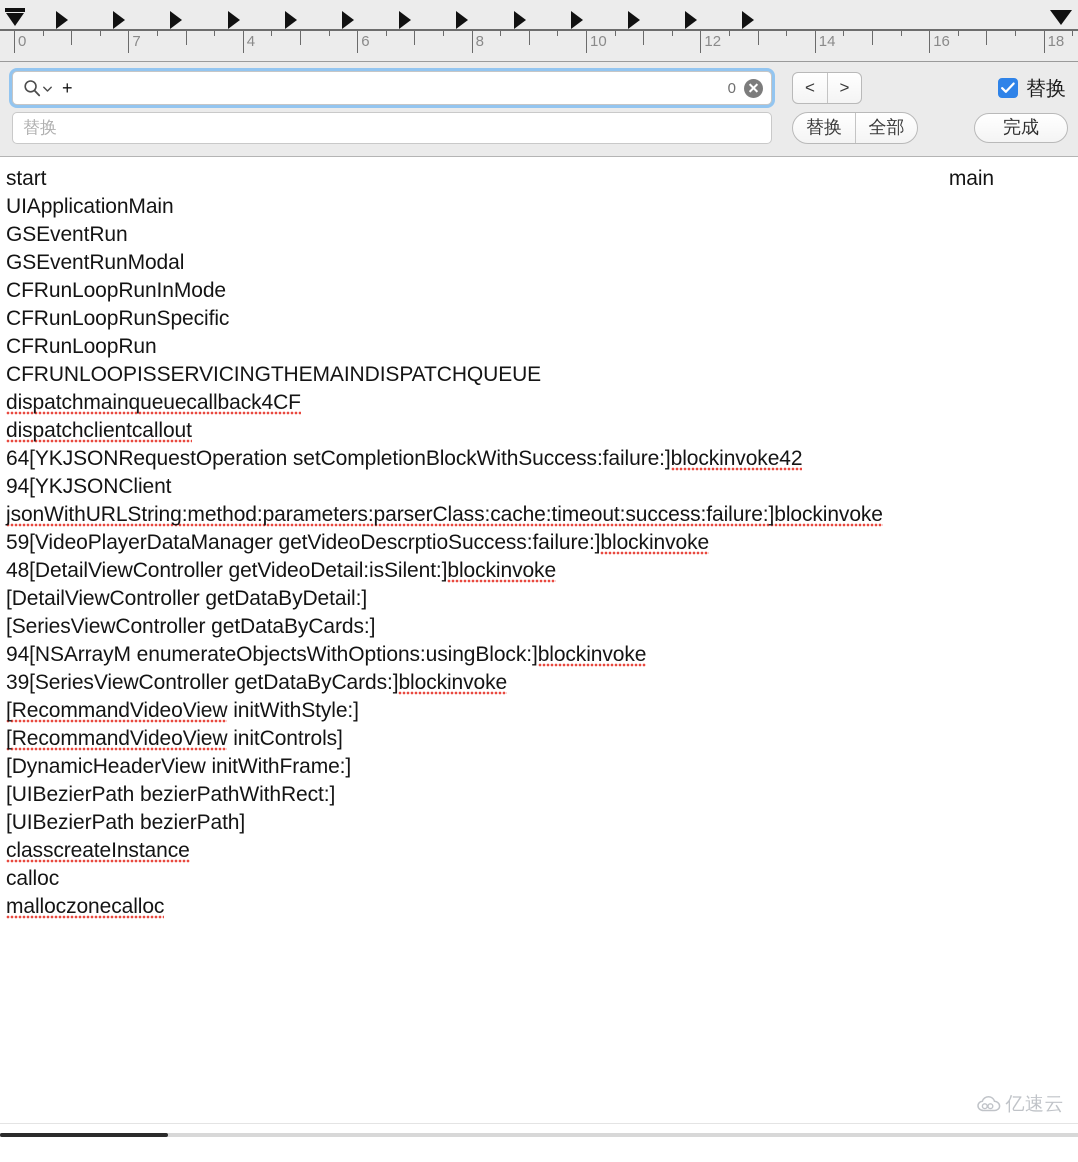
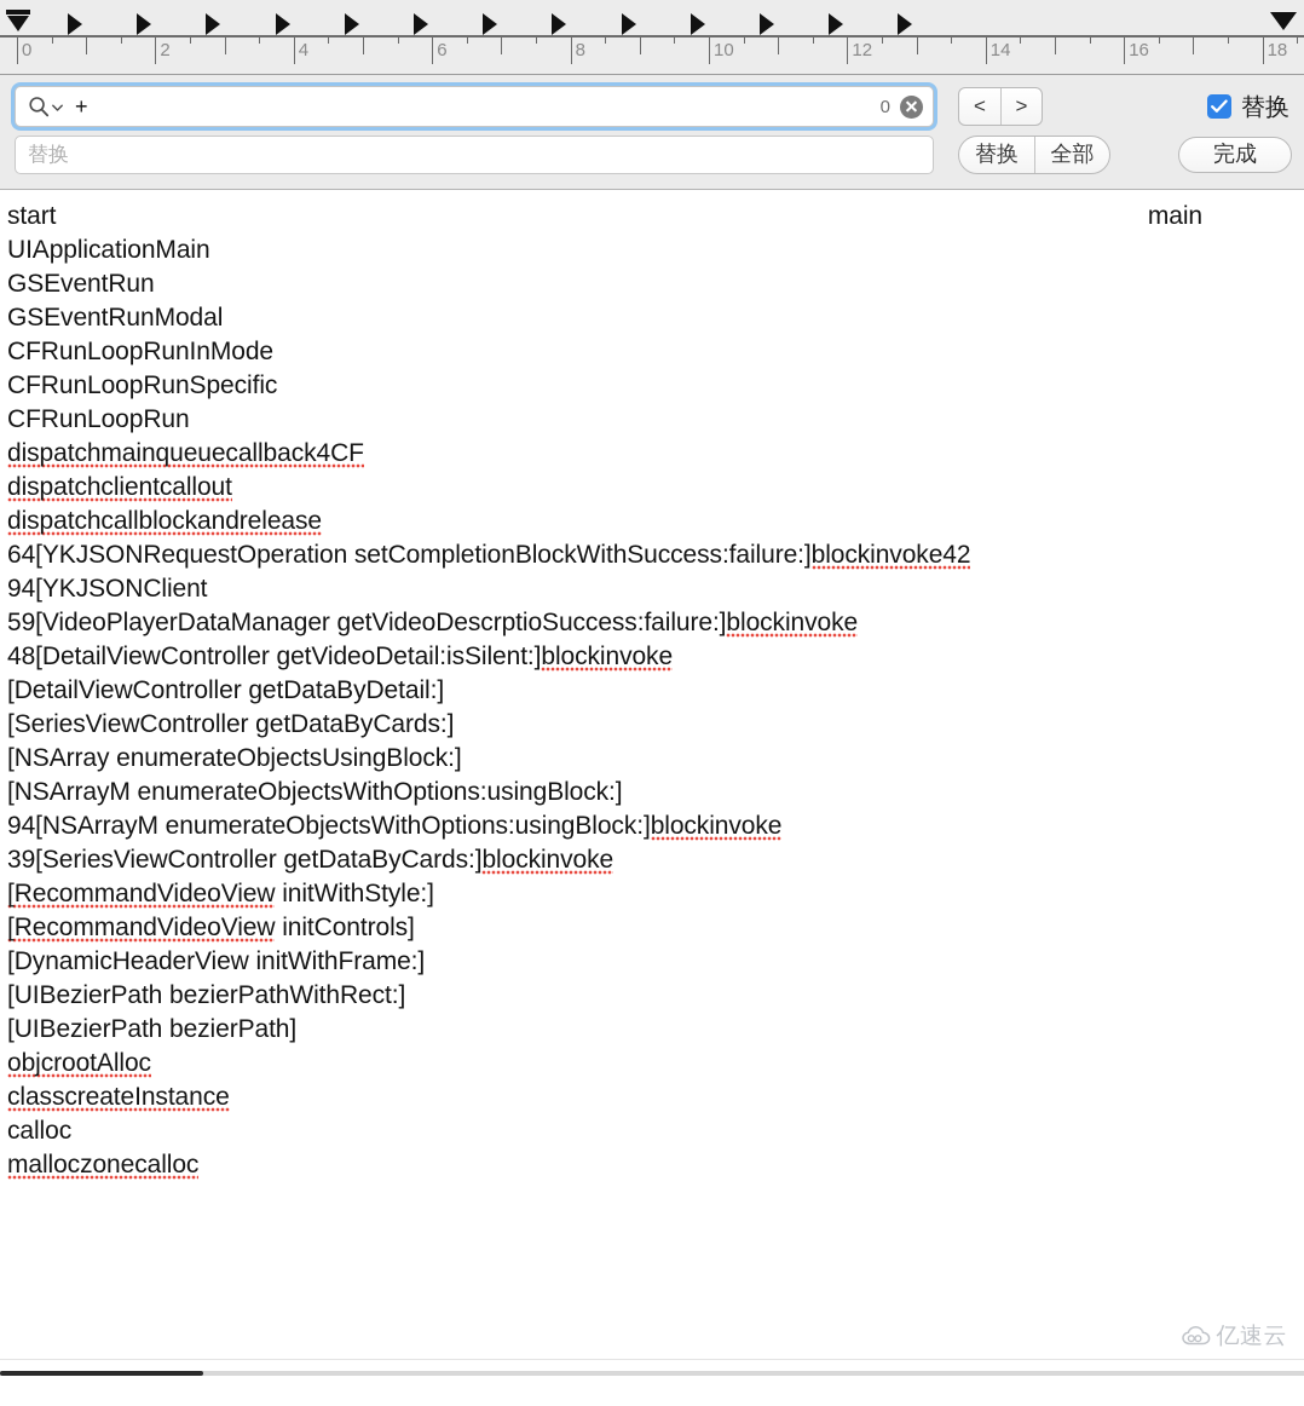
  0
- 7
+ 2
  4
  6
  8
  10
  12
  14
  16
  18
  +
  0
  <
  >
  替换
  替换
  替换
  全部
  完成
  start
  main
  UIApplicationMain
  GSEventRun
  GSEventRunModal
  CFRunLoopRunInMode
  CFRunLoopRunSpecific
  CFRunLoopRun
- CFRUNLOOPISSERVICINGTHEMAINDISPATCHQUEUE
  dispatchmainqueuecallback4CF
  dispatchclientcallout
+ dispatchcallblockandrelease
  64[YKJSONRequestOperation setCompletionBlockWithSuccess:failure:]blockinvoke42
  94[YKJSONClient
- jsonWithURLString:method:parameters:parserClass:cache:timeout:success:failure:]blockinvoke
  59[VideoPlayerDataManager getVideoDescrptioSuccess:failure:]blockinvoke
  48[DetailViewController getVideoDetail:isSilent:]blockinvoke
  [DetailViewController getDataByDetail:]
  [SeriesViewController getDataByCards:]
+ [NSArray enumerateObjectsUsingBlock:]
+ [NSArrayM enumerateObjectsWithOptions:usingBlock:]
  94[NSArrayM enumerateObjectsWithOptions:usingBlock:]blockinvoke
  39[SeriesViewController getDataByCards:]blockinvoke
  [RecommandVideoView initWithStyle:]
  [RecommandVideoView initControls]
  [DynamicHeaderView initWithFrame:]
  [UIBezierPath bezierPathWithRect:]
  [UIBezierPath bezierPath]
+ objcrootAlloc
  classcreateInstance
  calloc
  malloczonecalloc
  亿速云
